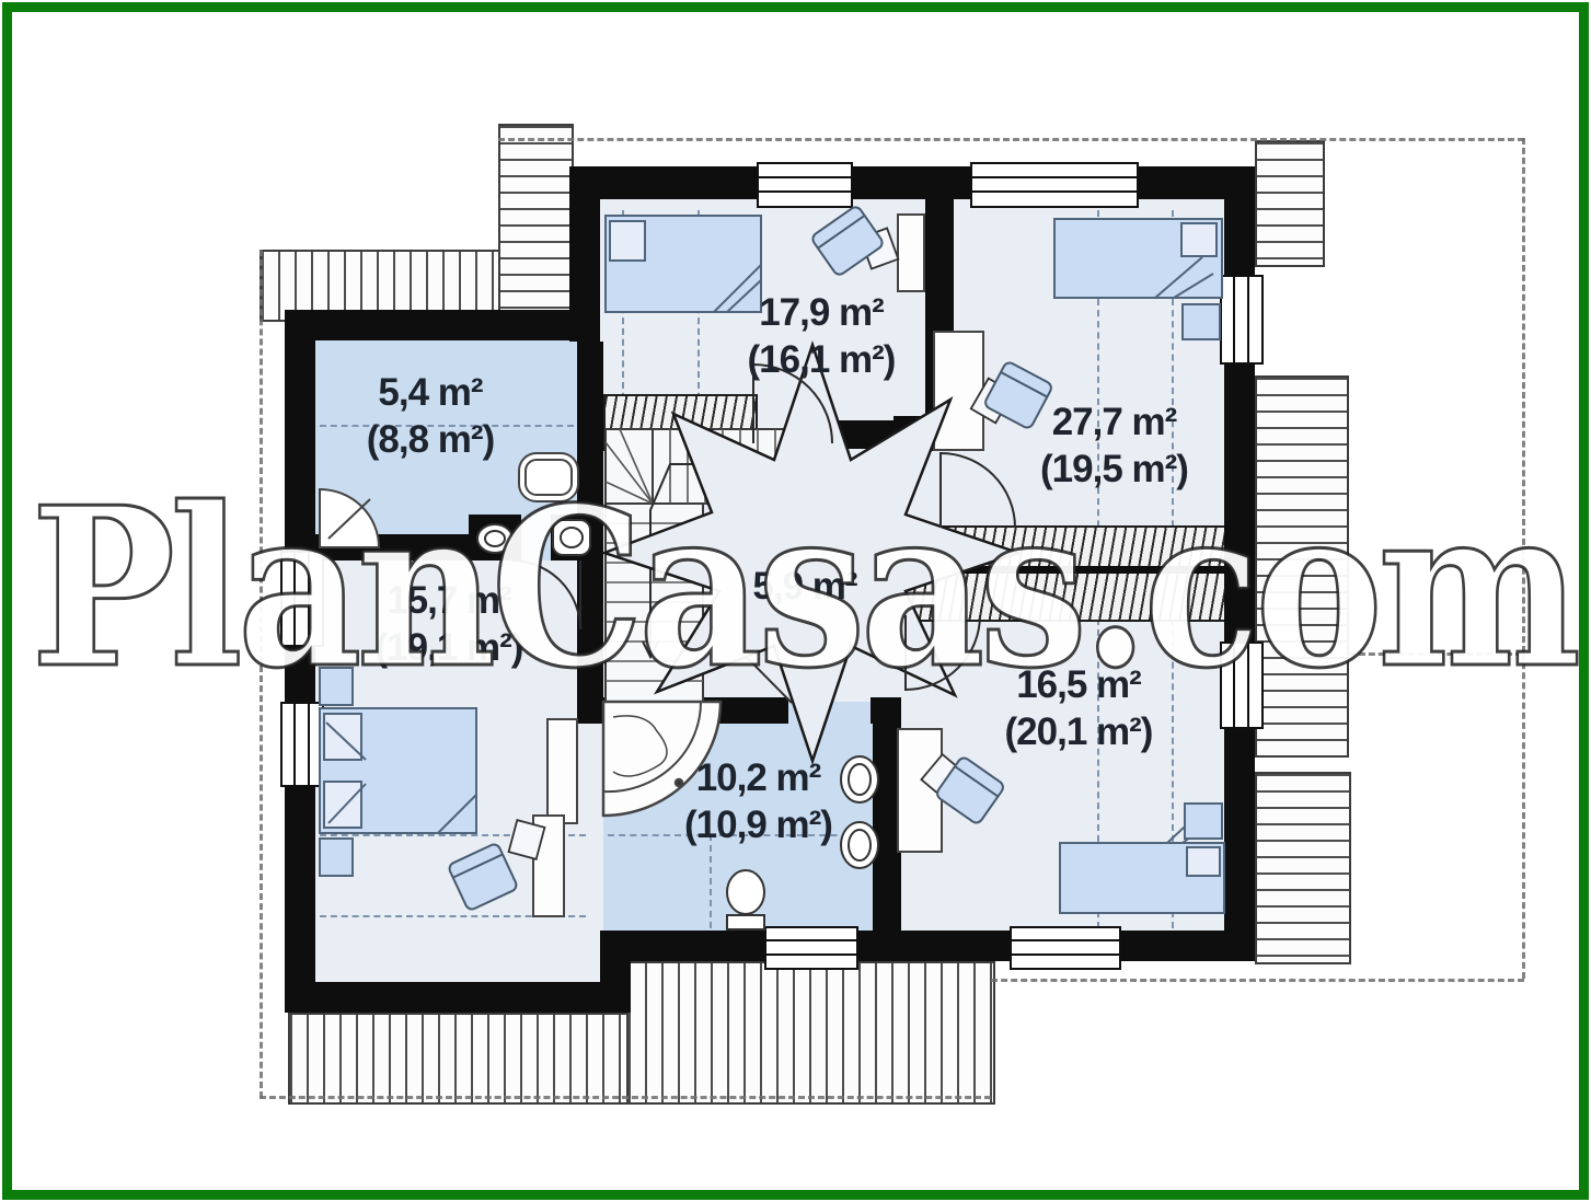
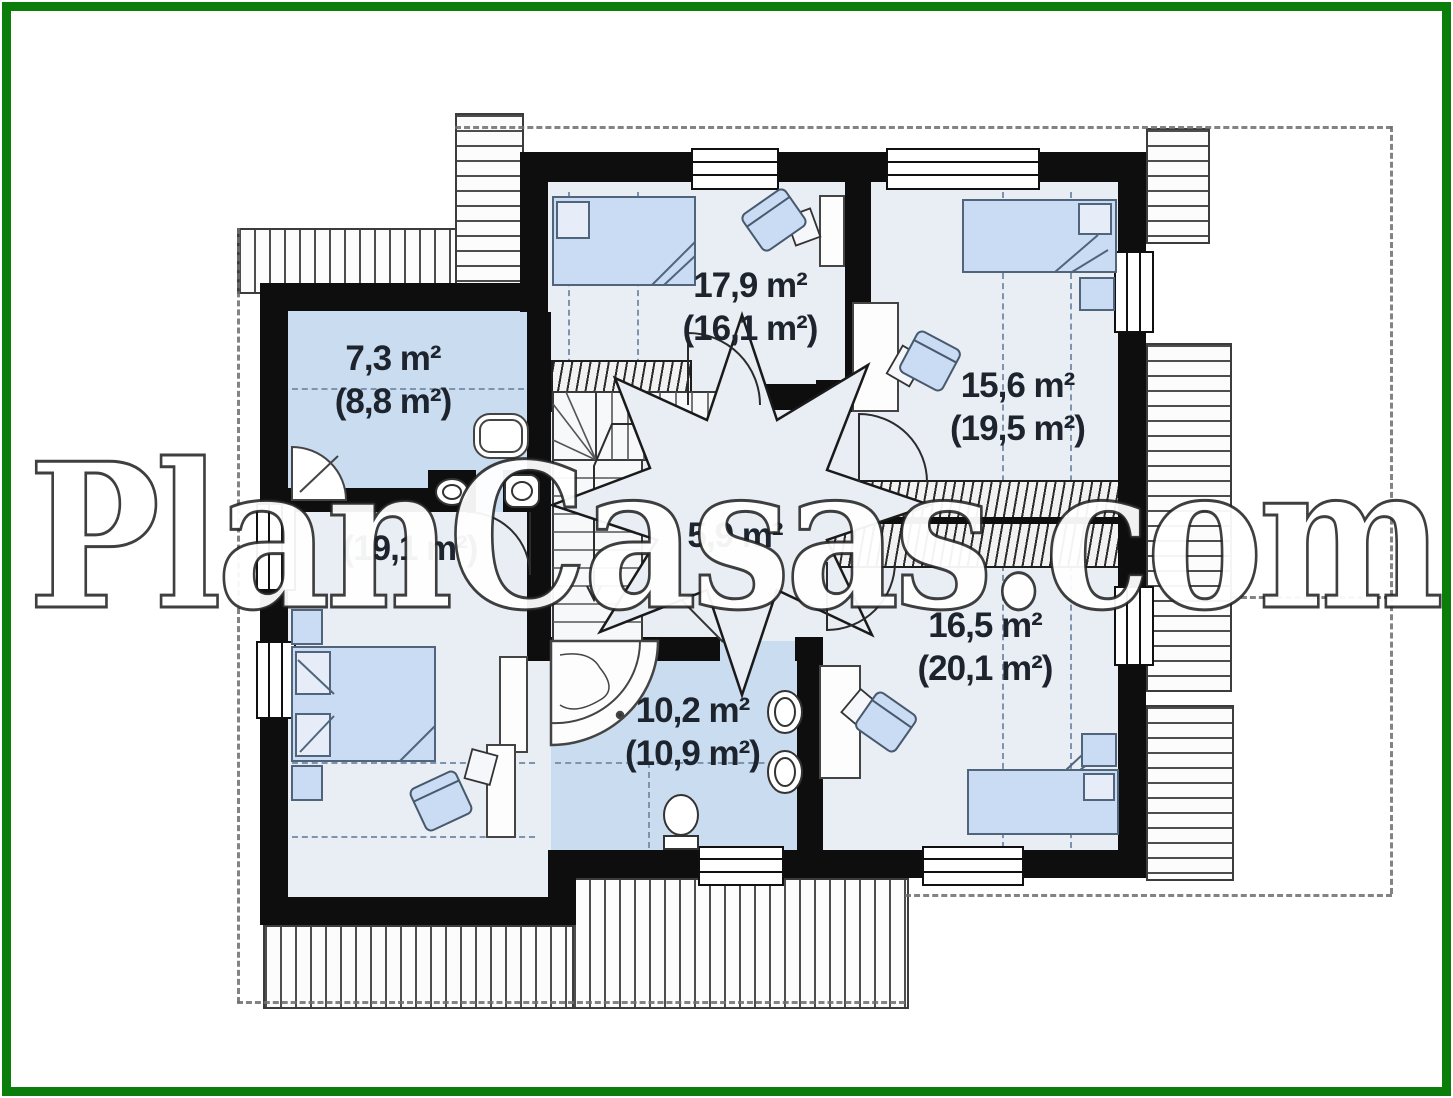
- 5,4 m²
+ 7,3 m²
  (8,8 m²)
  17,9 m²
  (16,1 m²)
- 27,7 m²
+ 15,6 m²
  (19,5 m²)
- 15,7 m²
  (19,1 m²)
  5,9 m²
  10,2 m²
  (10,9 m²)
  16,5 m²
  (20,1 m²)
  PlanCasas.com
